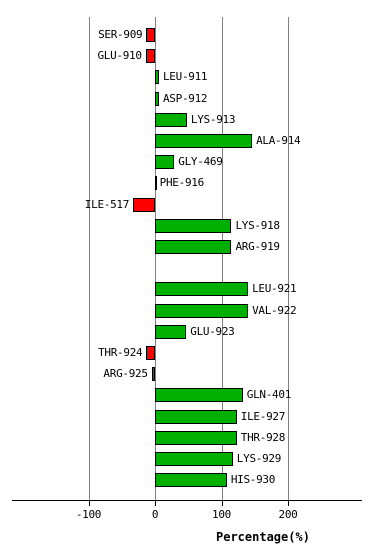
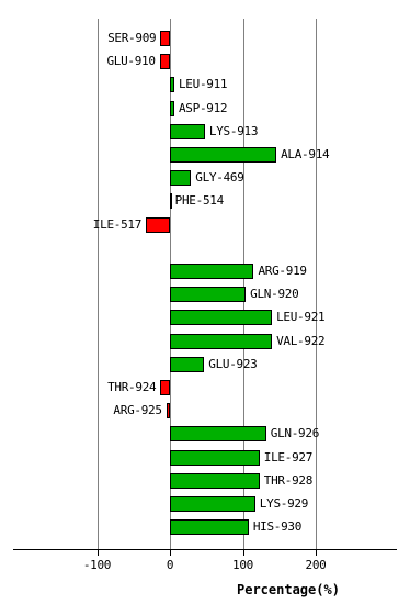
  SER-909
  GLU-910
  LEU-911
  ASP-912
  LYS-913
  ALA-914
  GLY-469
- PHE-916
+ PHE-514
  ILE-517
- LYS-918
  ARG-919
+ GLN-920
  LEU-921
  VAL-922
  GLU-923
  THR-924
  ARG-925
- GLN-401
+ GLN-926
  ILE-927
  THR-928
  LYS-929
  HIS-930
  -100
  0
  100
  200
  Percentage(%)
